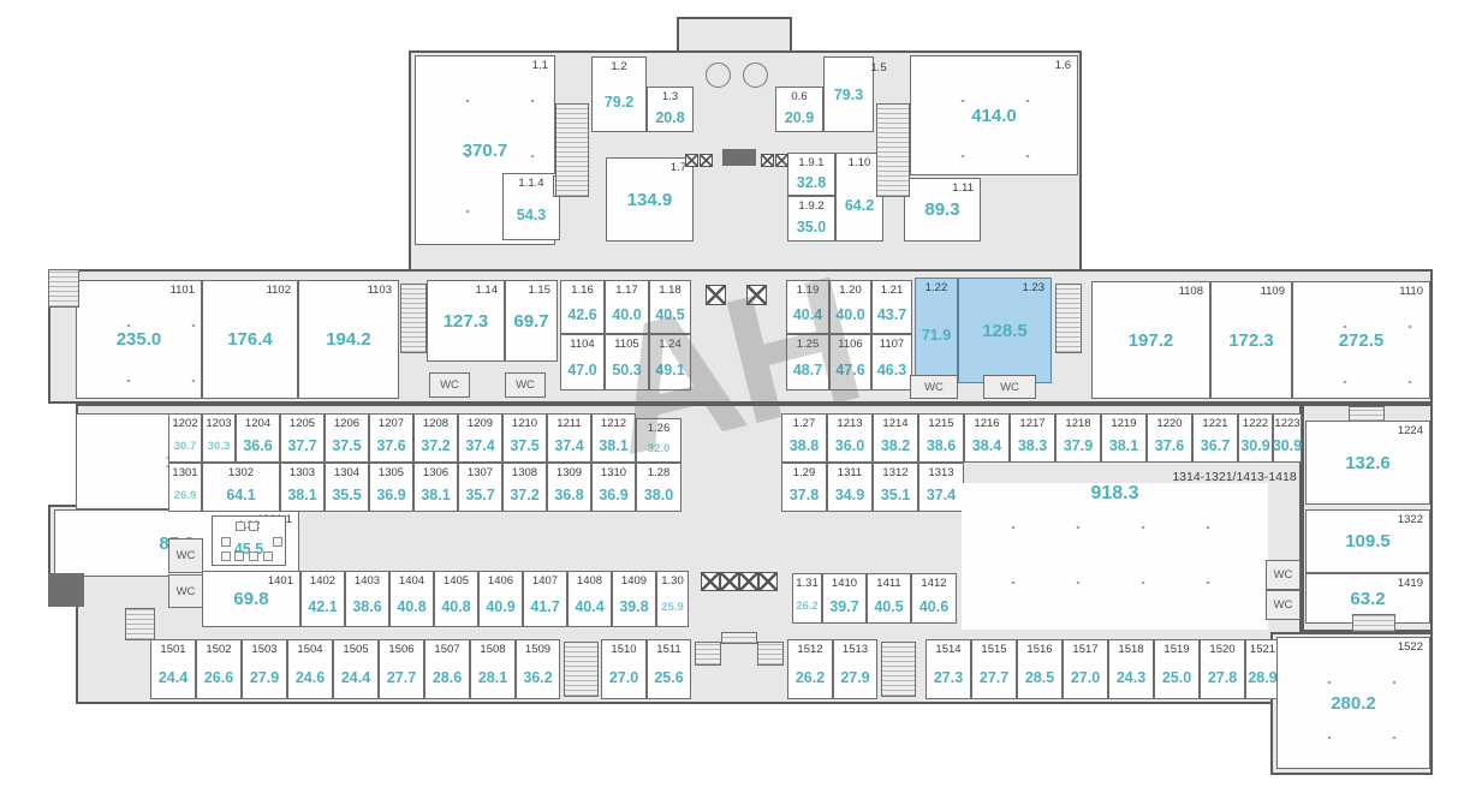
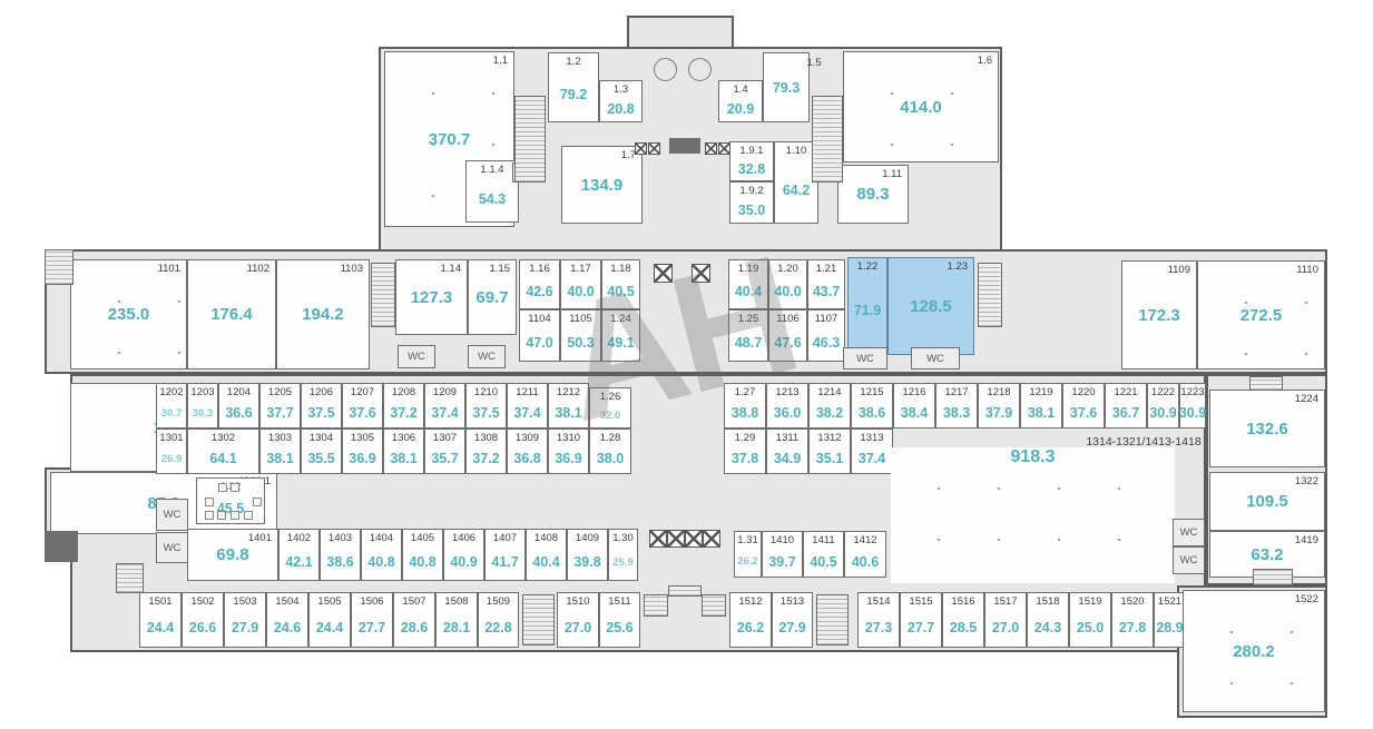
  1.1
  370.7
  1.2
  79.2
  1.3
  20.8
- 0.6
+ 1.4
  20.9
  79.3
  1.5
  1.6
  414.0
  1.1.4
  54.3
  1.7
  134.9
  1.9.1
  32.8
  1.9.2
  35.0
  1.10
  64.2
  1.11
  89.3
  1101
  235.0
  1102
  176.4
  1103
  194.2
  1.14
  127.3
  1.15
  69.7
  1.16
  42.6
  1.17
  40.0
  1.18
  40.5
  1104
  47.0
  1105
  50.3
  1.24
  49.1
  1.19
  40.4
  1.20
  40.0
  1.21
  43.7
  1.22
  71.9
  1.23
  128.5
  1.25
  48.7
  1106
  47.6
  1107
  46.3
- 1108
- 197.2
  1109
  172.3
  1110
  272.5
  1202
  30.7
  1203
  30.3
  1204
  36.6
  1205
  37.7
  1206
  37.5
  1207
  37.6
  1208
  37.2
  1209
  37.4
  1210
  37.5
  1211
  37.4
  1212
  38.1
  1.26
  32.0
  1301
  26.9
  1302
  64.1
  1303
  38.1
  1304
  35.5
  1305
  36.9
  1306
  38.1
  1307
  35.7
  1308
  37.2
  1309
  36.8
  1310
  36.9
  1.28
  38.0
  1.27
  38.8
  1213
  36.0
  1214
  38.2
  1215
  38.6
  1216
  38.4
  1217
  38.3
  1218
  37.9
  1219
  38.1
  1220
  37.6
  1221
  36.7
  1222
  30.9
  1223
  30.9
  1.29
  37.8
  1311
  34.9
  1312
  35.1
  1313
  37.4
  918.3
  1224
  132.6
  1322
  109.5
  1419
  63.2
  45.5
  1401
  69.8
  1402
  42.1
  1403
  38.6
  1404
  40.8
  1405
  40.8
  1406
  40.9
  1407
  41.7
  1408
  40.4
  1409
  39.8
  1.30
  25.9
  1.31
  26.2
  1410
  39.7
  1411
  40.5
  1412
  40.6
  1501
  24.4
  1502
  26.6
  1503
  27.9
  1504
  24.6
  1505
  24.4
  1506
  27.7
  1507
  28.6
  1508
  28.1
  1509
- 36.2
+ 22.8
  1510
  27.0
  1511
  25.6
  1512
  26.2
  1513
  27.9
  1514
  27.3
  1515
  27.7
  1516
  28.5
  1517
  27.0
  1518
  24.3
  1519
  25.0
  1520
  27.8
  1521
  28.9
  1522
  280.2
  WC
  WC
  WC
  WC
  WC
  WC
  WC
  WC
  1314-1321/1413-1418
